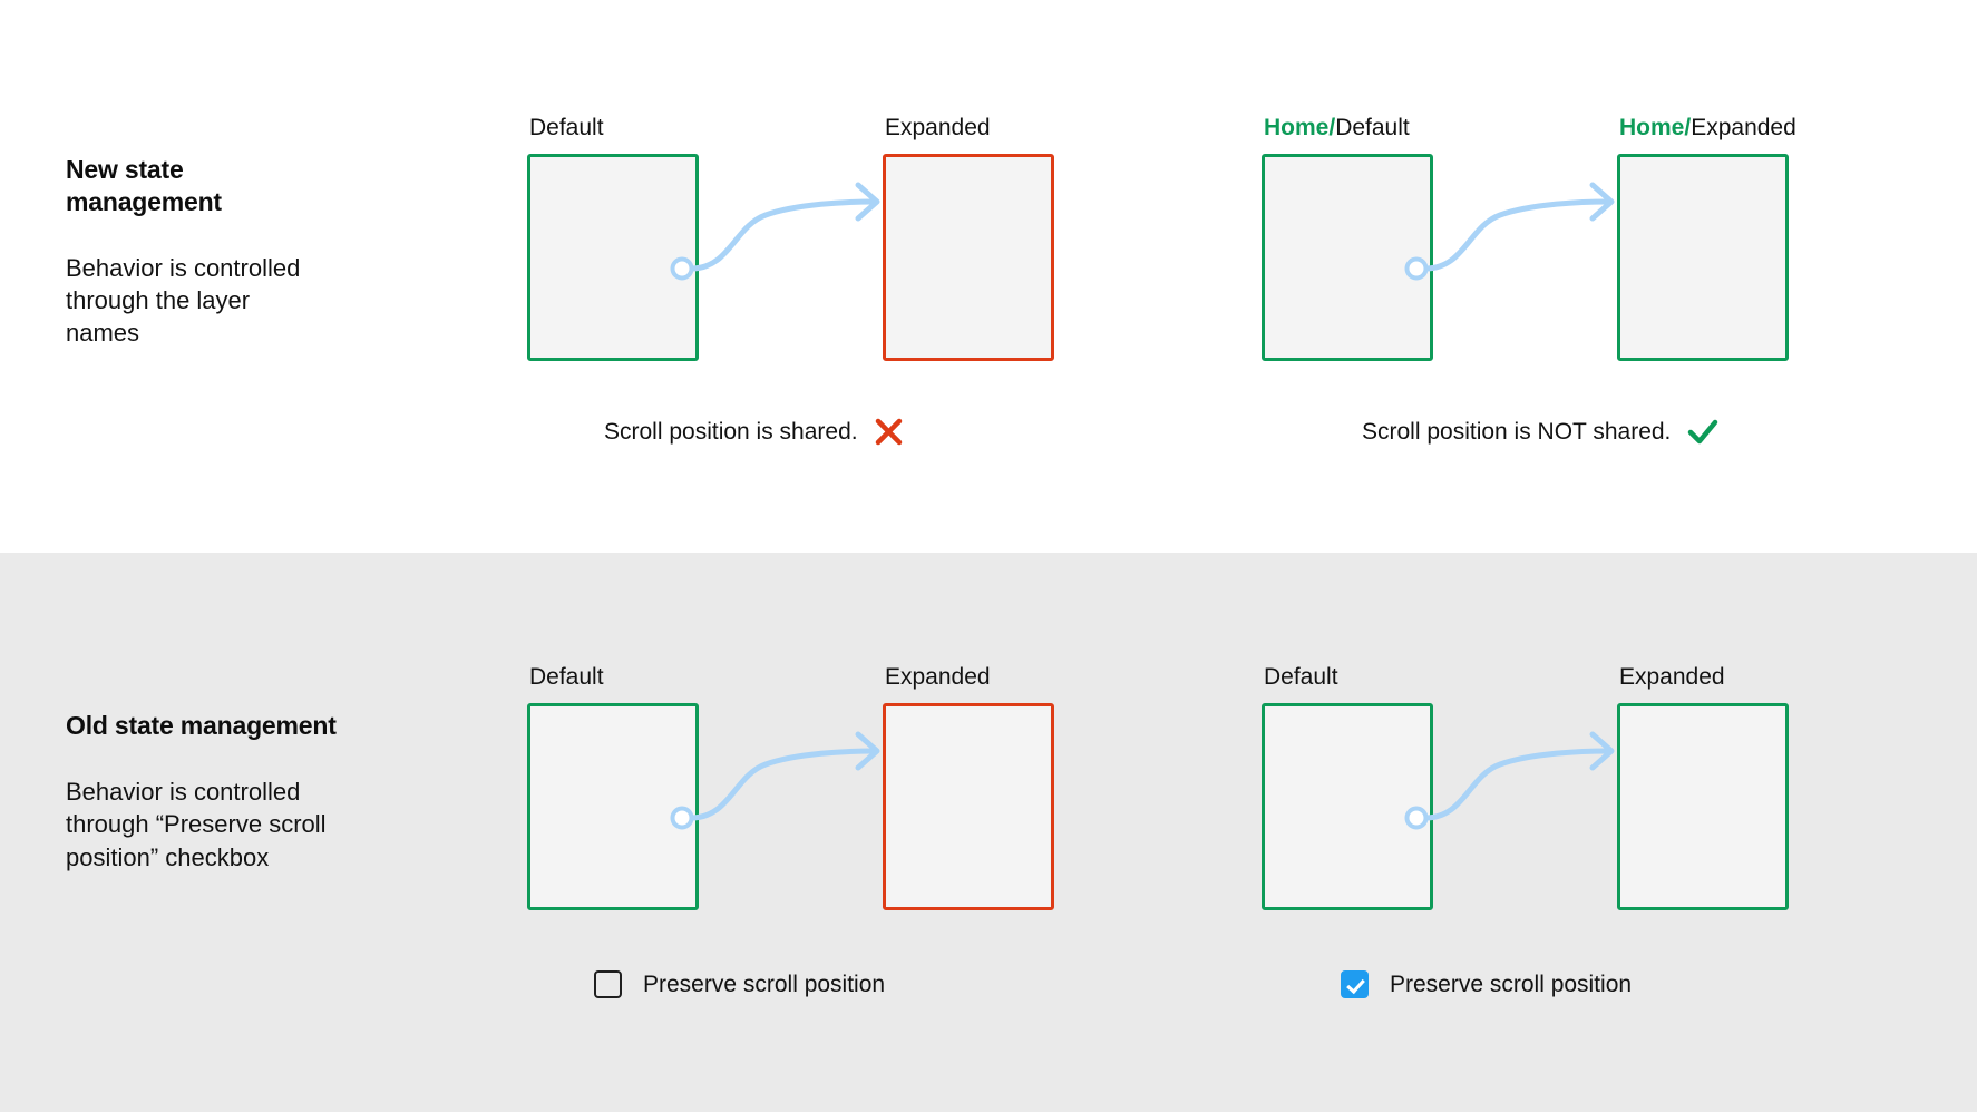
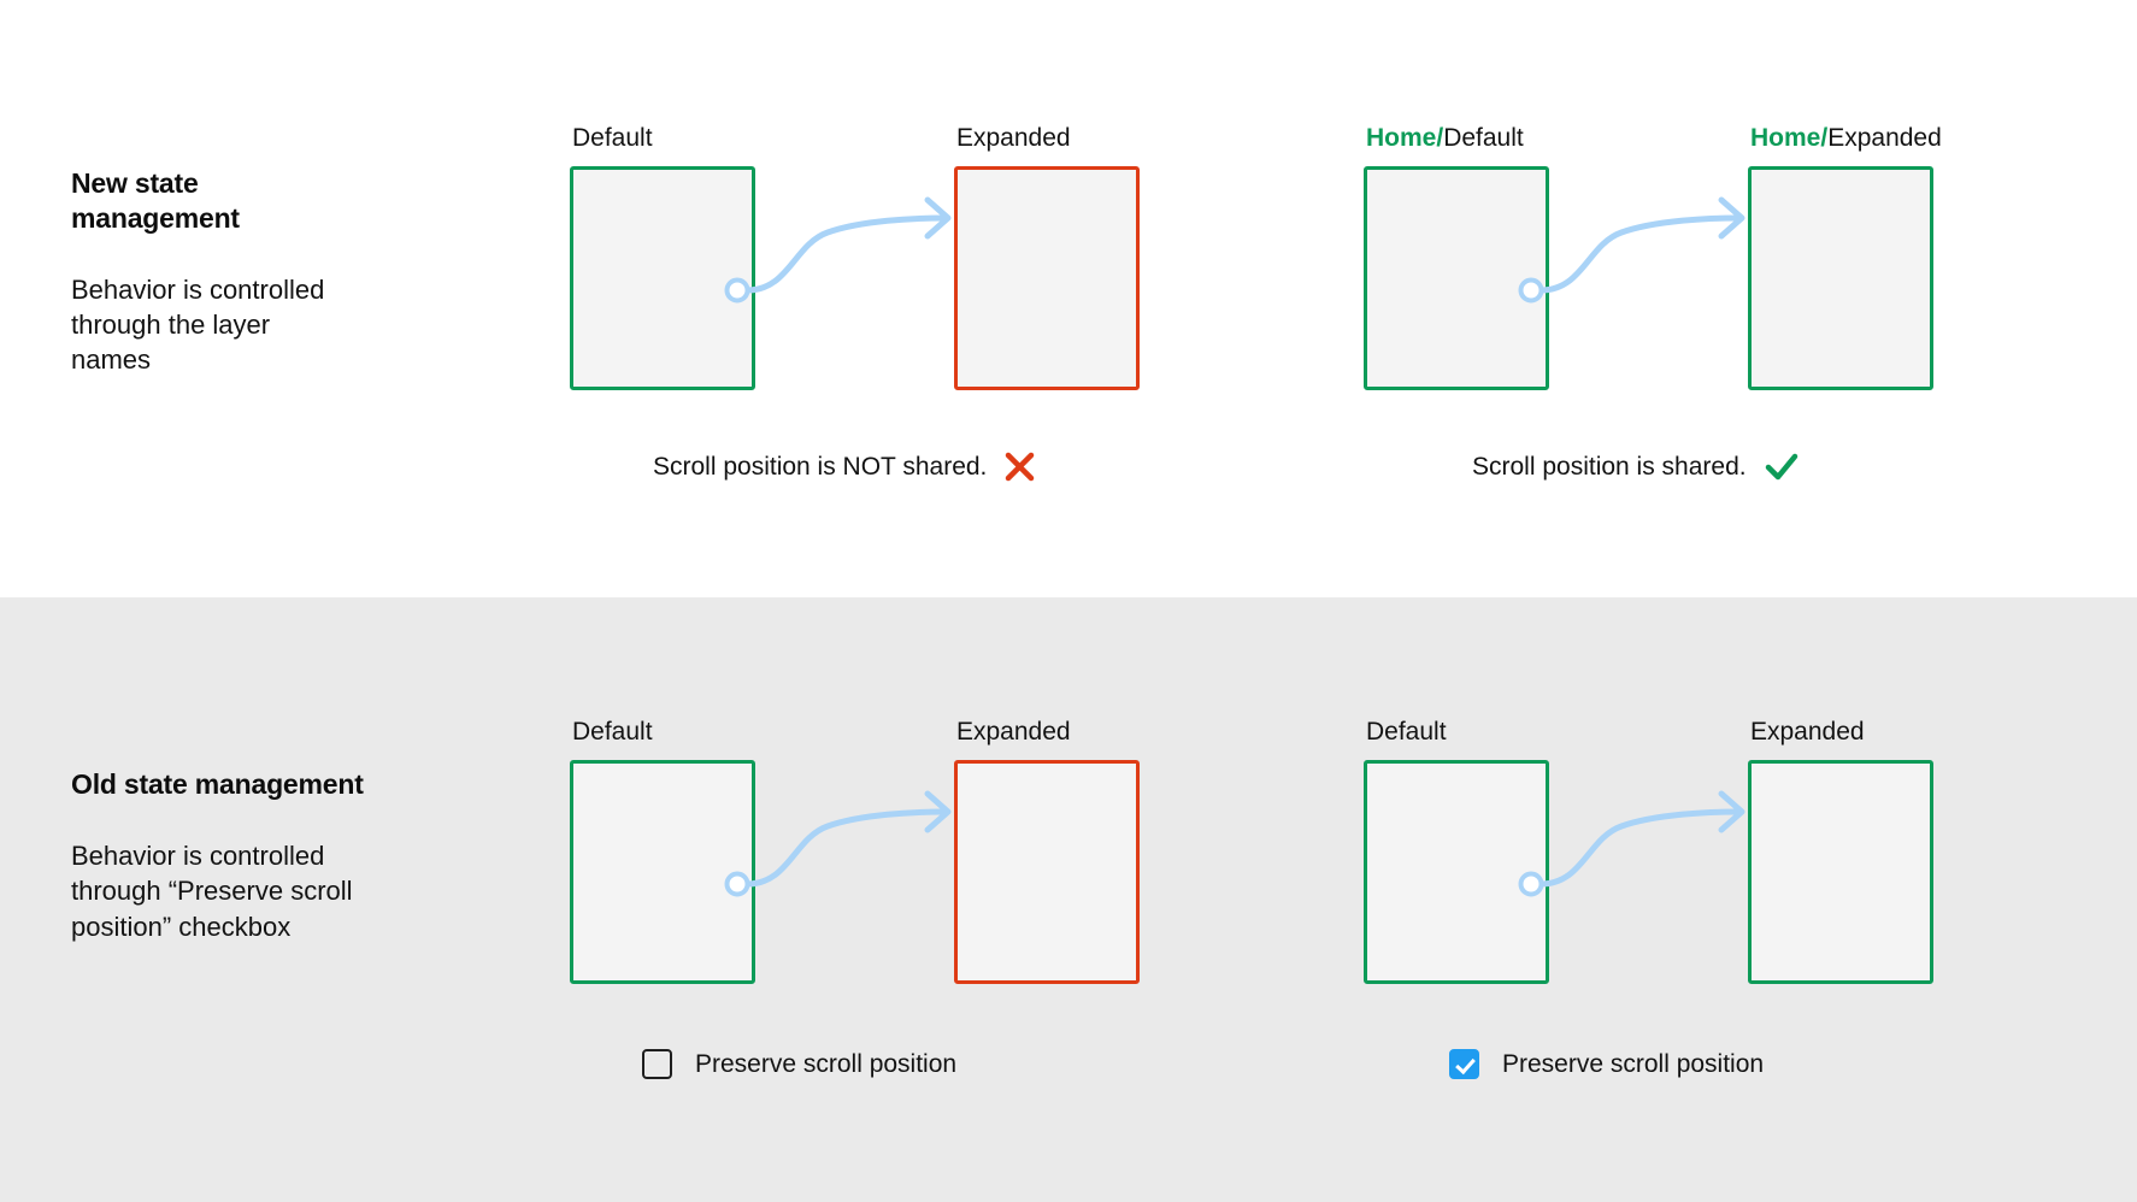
  New state
  management
  Behavior is controlled
  through the layer
  names
  Default
  Expanded
- Scroll position is shared.
+ Scroll position is NOT shared.
  Home/Default
  Home/Expanded
- Scroll position is NOT shared.
+ Scroll position is shared.
  Old state management
  Behavior is controlled
  through “Preserve scroll
  position” checkbox
  Default
  Expanded
  Preserve scroll position
  Default
  Expanded
  Preserve scroll position
